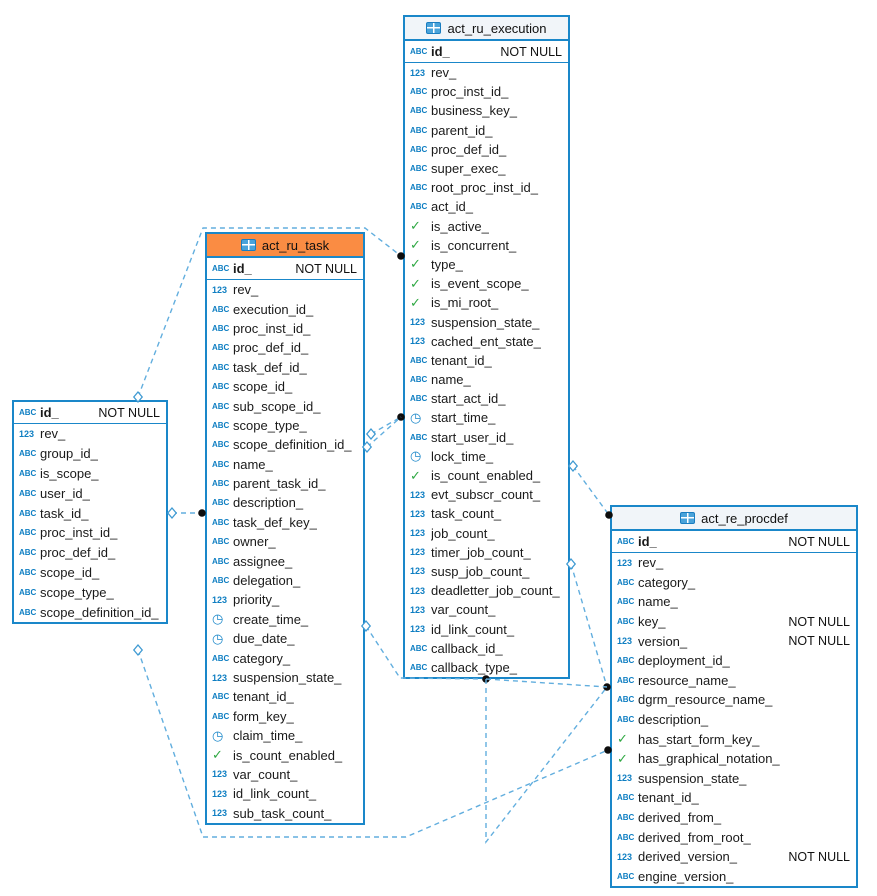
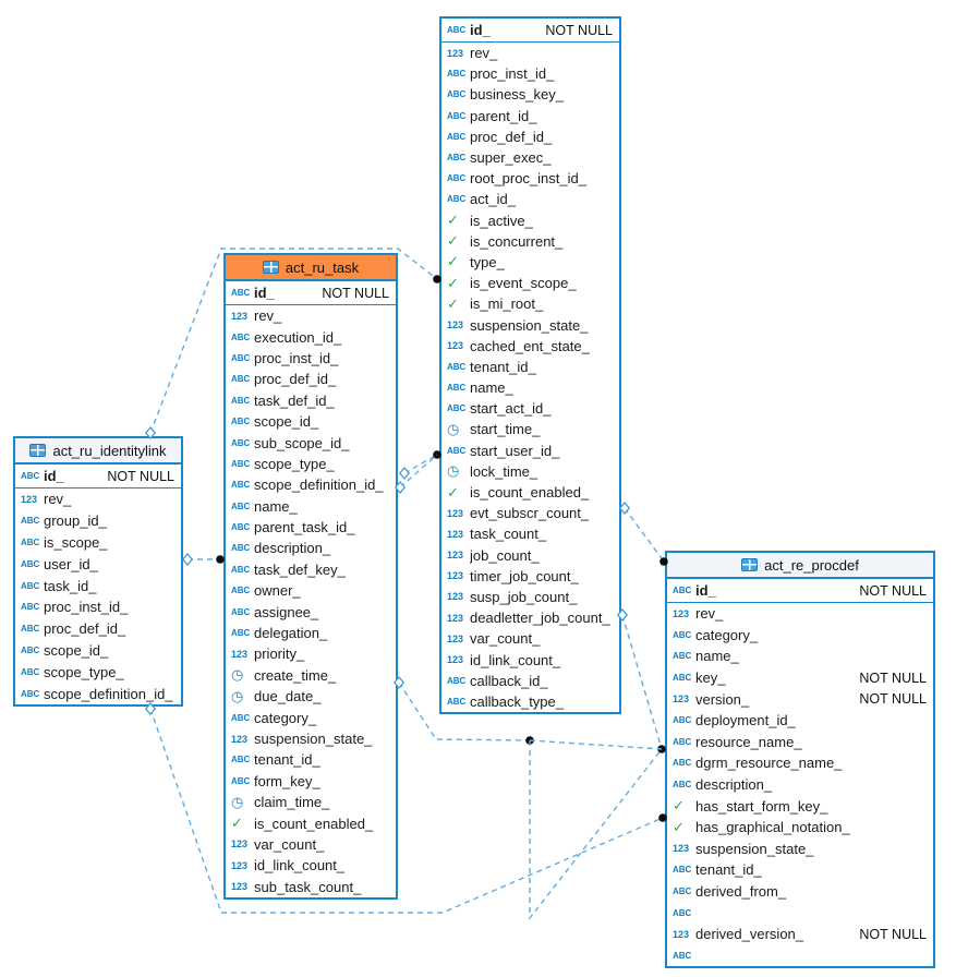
- act_ru_execution
  ABC
  id_
  NOT NULL
  123
  rev_
  ABC
  proc_inst_id_
  ABC
  business_key_
  ABC
  parent_id_
  ABC
  proc_def_id_
  ABC
  super_exec_
  ABC
  root_proc_inst_id_
  ABC
  act_id_
  ✓
  is_active_
  ✓
  is_concurrent_
  ✓
  type_
  ✓
  is_event_scope_
  ✓
  is_mi_root_
  123
  suspension_state_
  123
  cached_ent_state_
  ABC
  tenant_id_
  ABC
  name_
  ABC
  start_act_id_
  ◷
  start_time_
  ABC
  start_user_id_
  ◷
  lock_time_
  ✓
  is_count_enabled_
  123
  evt_subscr_count_
  123
  task_count_
  123
  job_count_
  123
  timer_job_count_
  123
  susp_job_count_
  123
  deadletter_job_count_
  123
  var_count_
  123
  id_link_count_
  ABC
  callback_id_
  ABC
  callback_type_
  act_ru_task
  ABC
  id_
  NOT NULL
  123
  rev_
  ABC
  execution_id_
  ABC
  proc_inst_id_
  ABC
  proc_def_id_
  ABC
  task_def_id_
  ABC
  scope_id_
  ABC
  sub_scope_id_
  ABC
  scope_type_
  ABC
  scope_definition_id_
  ABC
  name_
  ABC
  parent_task_id_
  ABC
  description_
  ABC
  task_def_key_
  ABC
  owner_
  ABC
  assignee_
  ABC
  delegation_
  123
  priority_
  ◷
  create_time_
  ◷
  due_date_
  ABC
  category_
  123
  suspension_state_
  ABC
  tenant_id_
  ABC
  form_key_
  ◷
  claim_time_
  ✓
  is_count_enabled_
  123
  var_count_
  123
  id_link_count_
  123
  sub_task_count_
+ act_ru_identitylink
  ABC
  id_
  NOT NULL
  123
  rev_
  ABC
  group_id_
  ABC
  is_scope_
  ABC
  user_id_
  ABC
  task_id_
  ABC
  proc_inst_id_
  ABC
  proc_def_id_
  ABC
  scope_id_
  ABC
  scope_type_
  ABC
  scope_definition_id_
  act_re_procdef
  ABC
  id_
  NOT NULL
  123
  rev_
  ABC
  category_
  ABC
  name_
  ABC
  key_
  NOT NULL
  123
  version_
  NOT NULL
  ABC
  deployment_id_
  ABC
  resource_name_
  ABC
  dgrm_resource_name_
  ABC
  description_
  ✓
  has_start_form_key_
  ✓
  has_graphical_notation_
  123
  suspension_state_
  ABC
  tenant_id_
  ABC
  derived_from_
  ABC
- derived_from_root_
  123
  derived_version_
  NOT NULL
  ABC
- engine_version_
